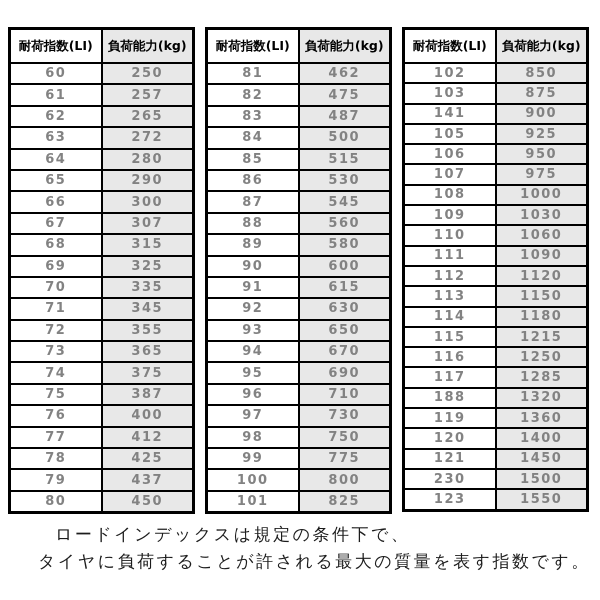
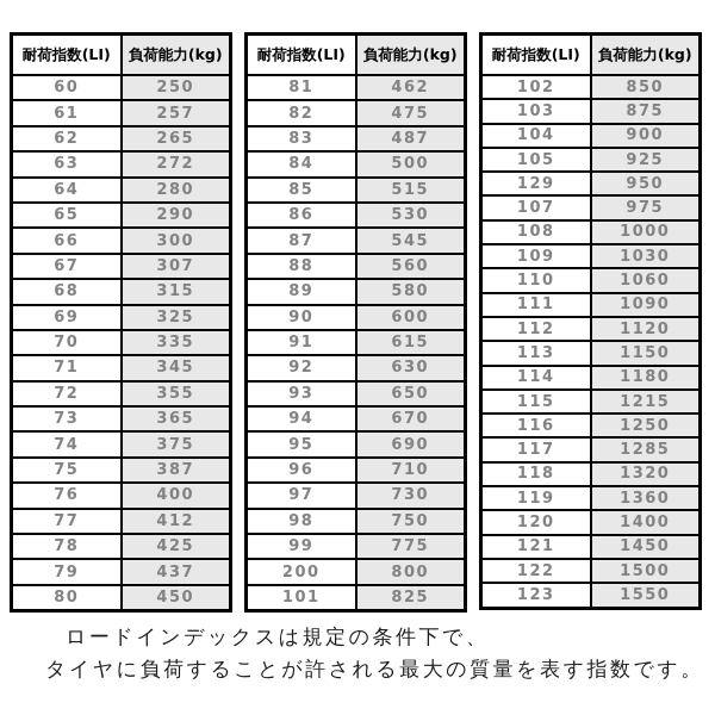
  耐荷指数(LI)	負荷能力(kg)
  60	250
  61	257
  62	265
  63	272
  64	280
  65	290
  66	300
  67	307
  68	315
  69	325
  70	335
  71	345
  72	355
  73	365
  74	375
  75	387
  76	400
  77	412
  78	425
  79	437
  80	450
  耐荷指数(LI)	負荷能力(kg)
  81	462
  82	475
  83	487
  84	500
  85	515
  86	530
  87	545
  88	560
  89	580
  90	600
  91	615
  92	630
  93	650
  94	670
  95	690
  96	710
  97	730
  98	750
  99	775
- 100	800
+ 200	800
  101	825
  耐荷指数(LI)	負荷能力(kg)
  102	850
  103	875
- 141	900
+ 104	900
  105	925
- 106	950
+ 129	950
  107	975
  108	1000
  109	1030
  110	1060
  111	1090
  112	1120
  113	1150
  114	1180
  115	1215
  116	1250
  117	1285
- 188	1320
+ 118	1320
  119	1360
  120	1400
  121	1450
- 230	1500
+ 122	1500
  123	1550
  ロードインデックスは規定の条件下で、
  タイヤに負荷することが許される最大の質量を表す指数です。
